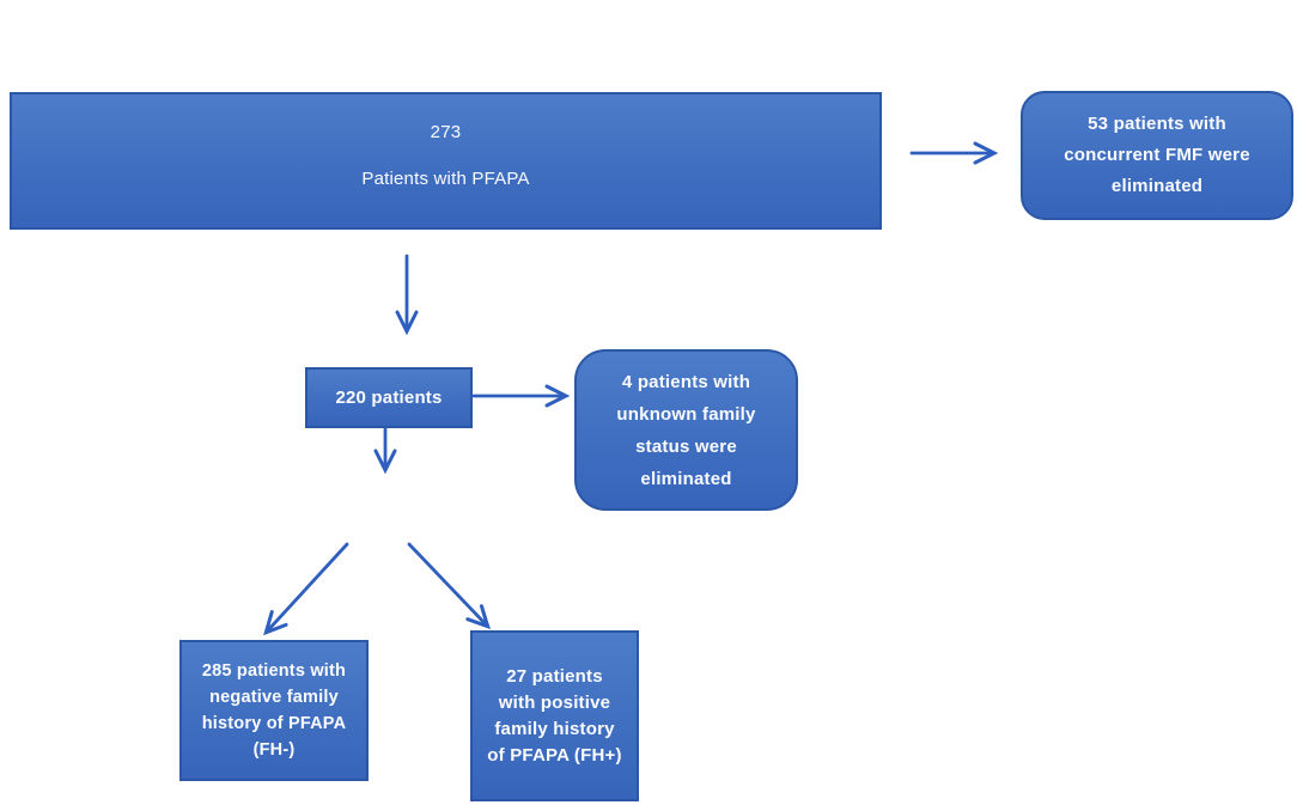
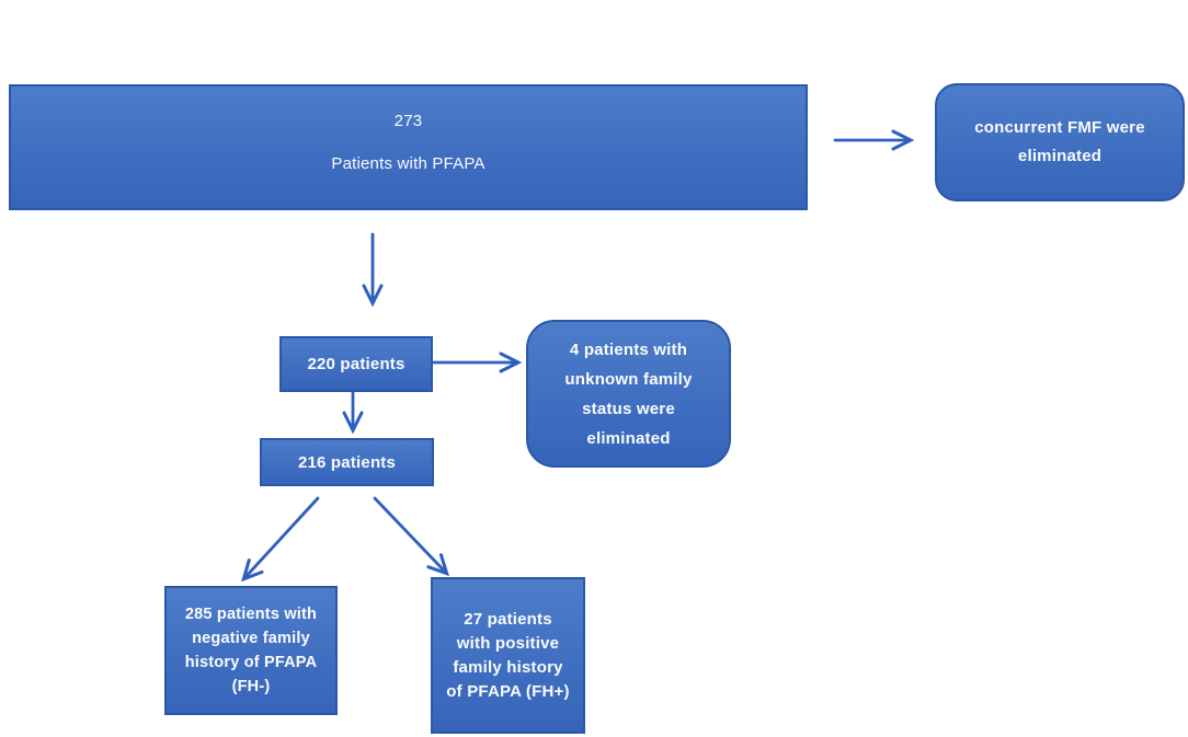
  273
  Patients with PFAPA
- 53 patients with
  concurrent FMF were
  eliminated
  220 patients
  4 patients with
  unknown family
  status were
  eliminated
+ 216 patients
  285 patients with
  negative family
  history of PFAPA
  (FH-)
  27 patients
  with positive
  family history
  of PFAPA (FH+)
